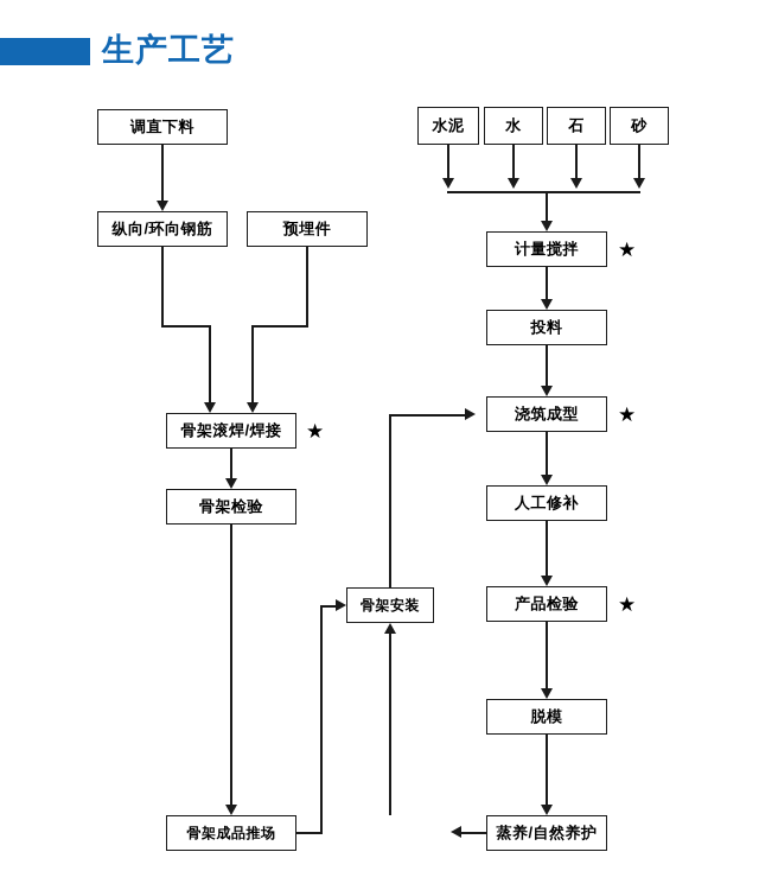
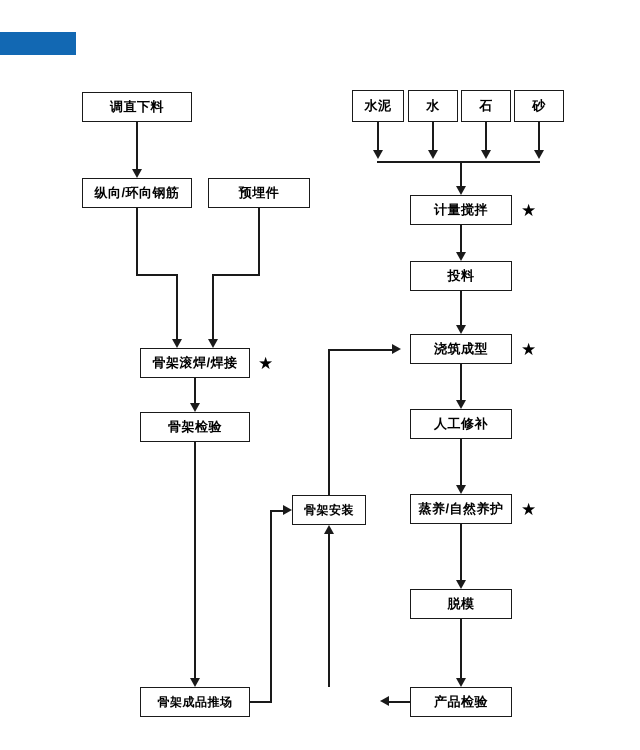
- 生产工艺
  调直下料
  水泥
  水
  石
  砂
  纵向/环向钢筋
  预埋件
  计量搅拌
  投料
  骨架滚焊/焊接
  浇筑成型
  骨架检验
  人工修补
  骨架安装
- 产品检验
+ 蒸养/自然养护
  脱模
  骨架成品推场
- 蒸养/自然养护
+ 产品检验
  ★
  ★
  ★
  ★
